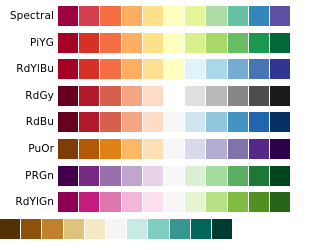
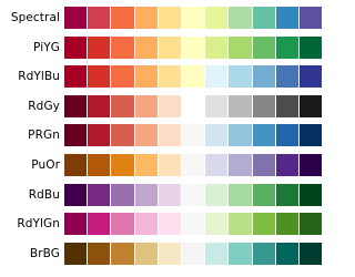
  Spectral
  PiYG
  RdYlBu
  RdGy
- RdBu
+ PRGn
  PuOr
- PRGn
+ RdBu
  RdYlGn
+ BrBG
